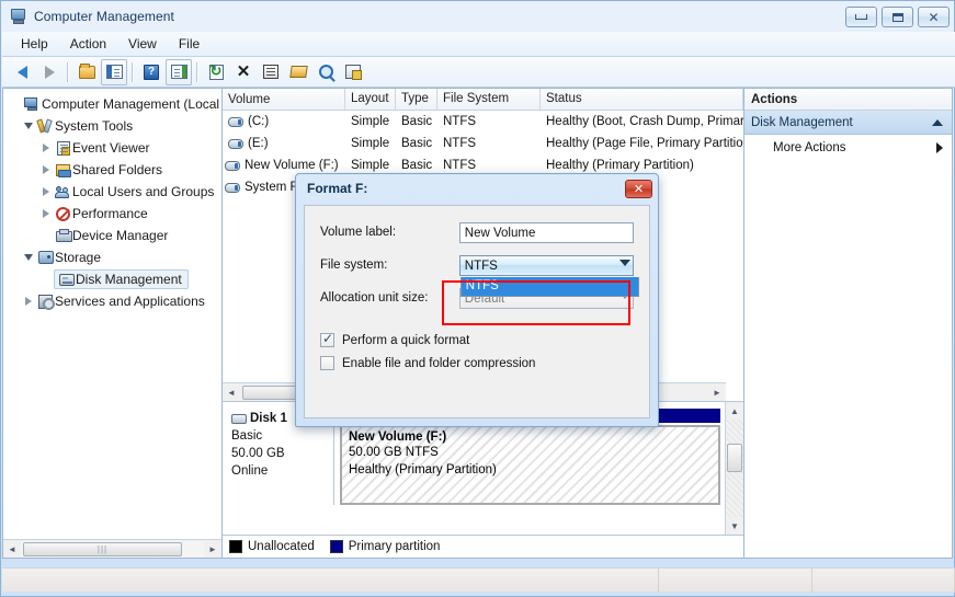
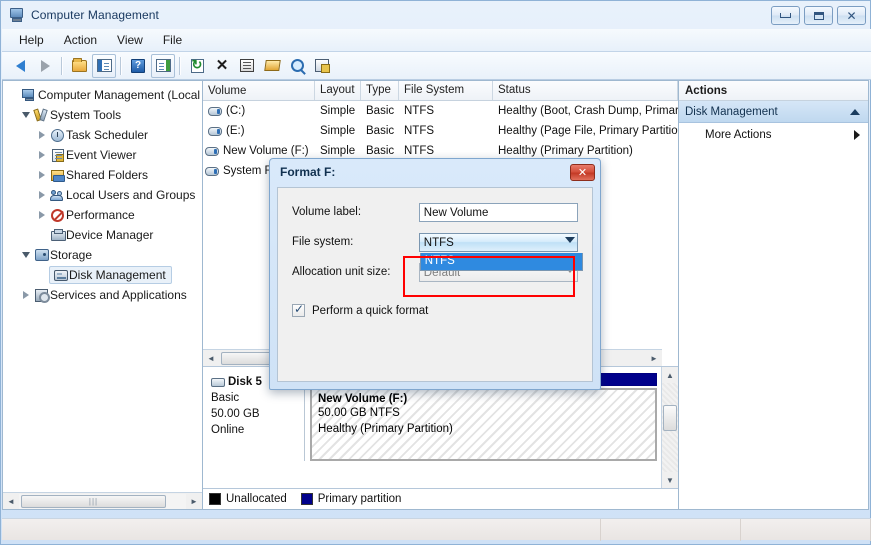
  Computer Management
  ✕
  Help
  Action
  View
  File
  ?
  ✕
  Computer Management (Local
  System Tools
+ Task Scheduler
  Event Viewer
  Shared Folders
  Local Users and Groups
  Performance
  Device Manager
  Storage
  Disk Management
  Services and Applications
  ◄
  |||
  ►
  Volume
  Layout
  Type
  File System
  Status
  (C:)
  Simple
  Basic
  NTFS
  Healthy (Boot, Crash Dump, Primar
  (E:)
  Simple
  Basic
  NTFS
  Healthy (Page File, Primary Partitio
  New Volume (F:)
  Simple
  Basic
  NTFS
  Healthy (Primary Partition)
  System
  ◄
  ►
- Disk 1
+ Disk 5
  Basic
  50.00 GB
  Online
  New Volume (F:)
  50.00 GB NTFS
  Healthy (Primary Partition)
  ▲
  ▼
  Unallocated
  Primary partition
  Actions
  Disk Management
  More Actions
  Format F:
  ✕
  Volume label:
  New Volume
  File system:
  NTFS
  NTFS
  Allocation unit size:
  Default
  Perform a quick format
- Enable file and folder compression
